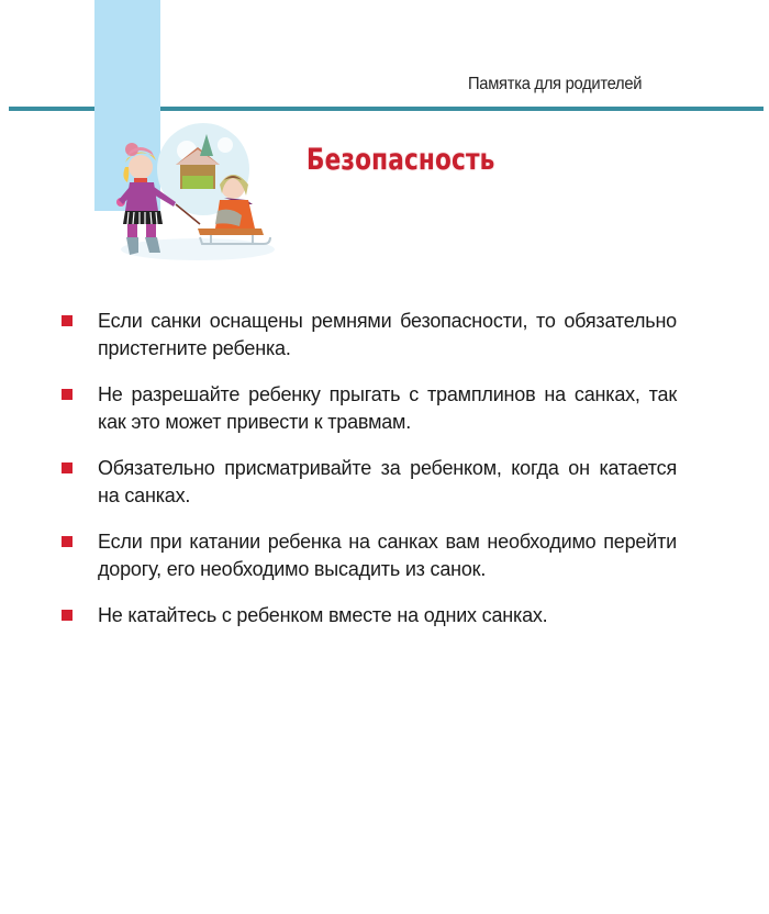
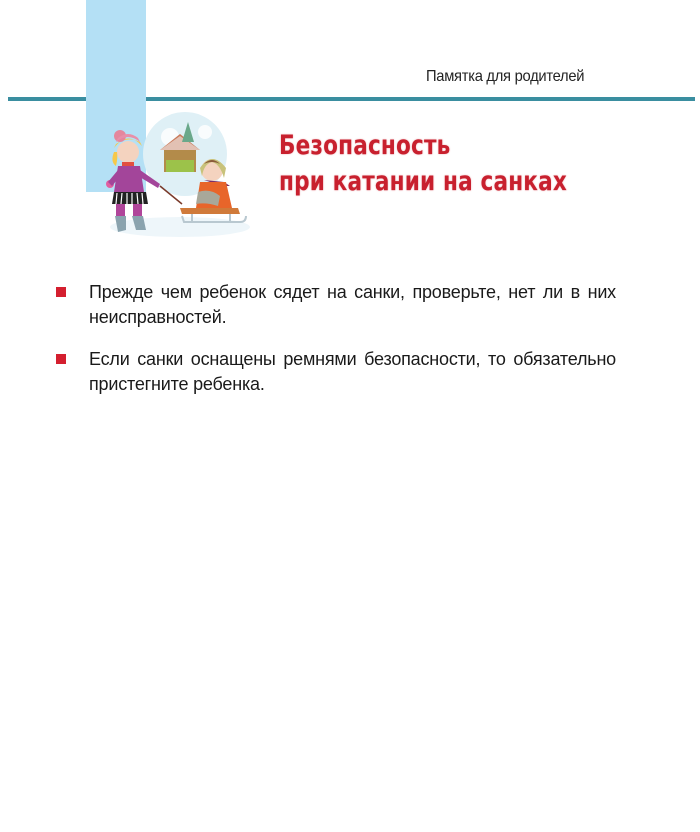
  Памятка для родителей
  Безопасность
+ при катании на санках
+ Прежде чем ребенок сядет на санки, проверьте, нет ли в них неисправностей.
  Если санки оснащены ремнями безопасности, то обязательно пристегните ребенка.
- Не разрешайте ребенку прыгать с трамплинов на санках, так как это может привести к травмам.
- Обязательно присматривайте за ребенком, когда он катается на санках.
- Если при катании ребенка на санках вам необходимо перейти дорогу, его необходимо высадить из санок.
- Не катайтесь с ребенком вместе на одних санках.
